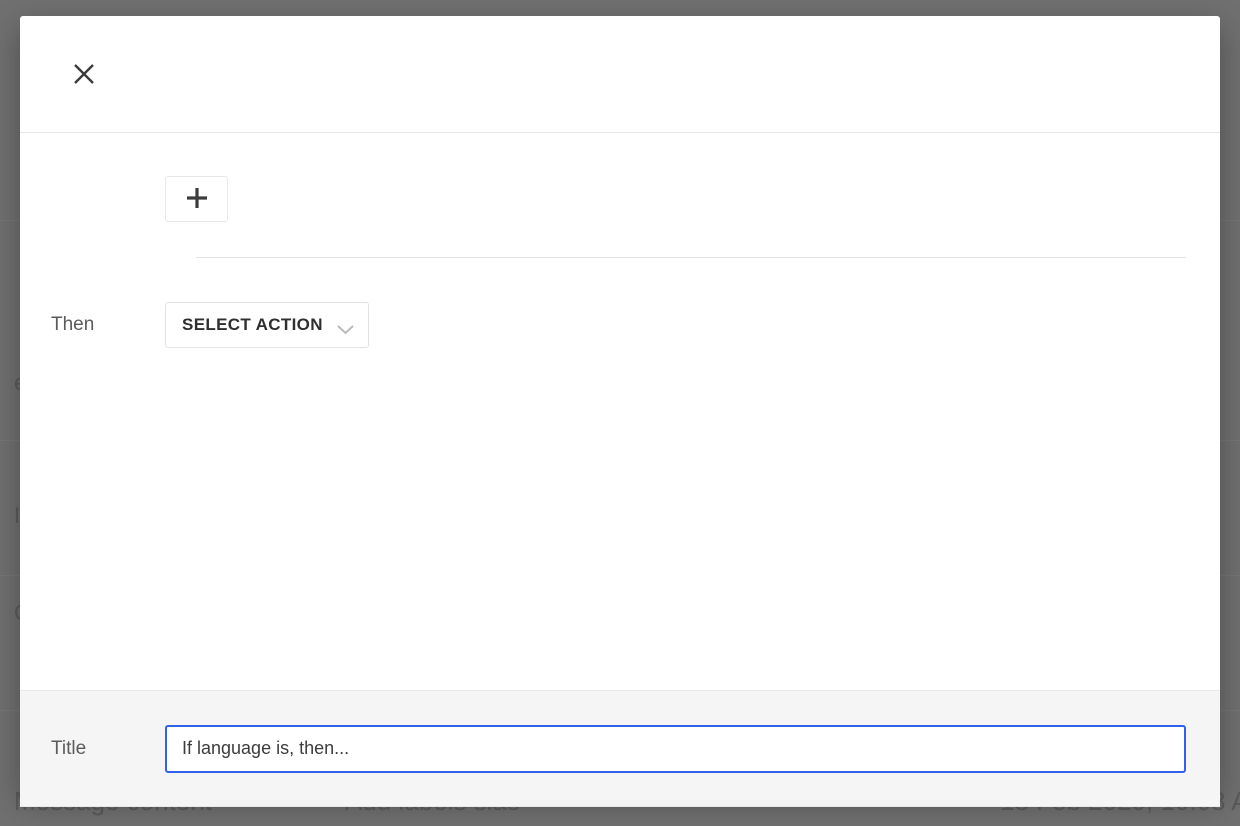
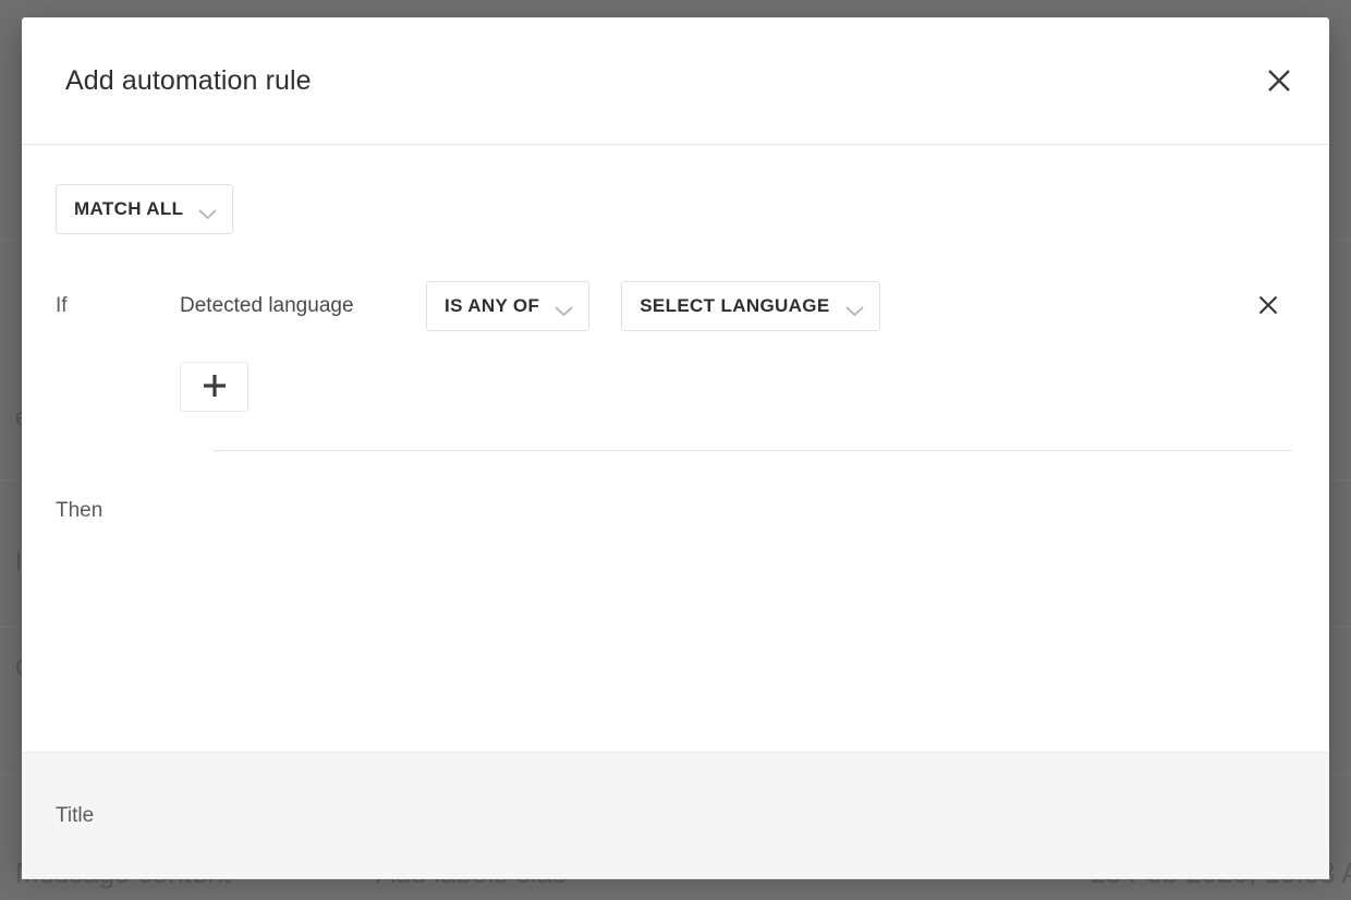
  I
+ Add automation rule
+ MATCH ALL
+ If
+ Detected language
+ IS ANY OF
+ SELECT LANGUAGE
  Then
- SELECT ACTION
  Title
- If language is, then...
